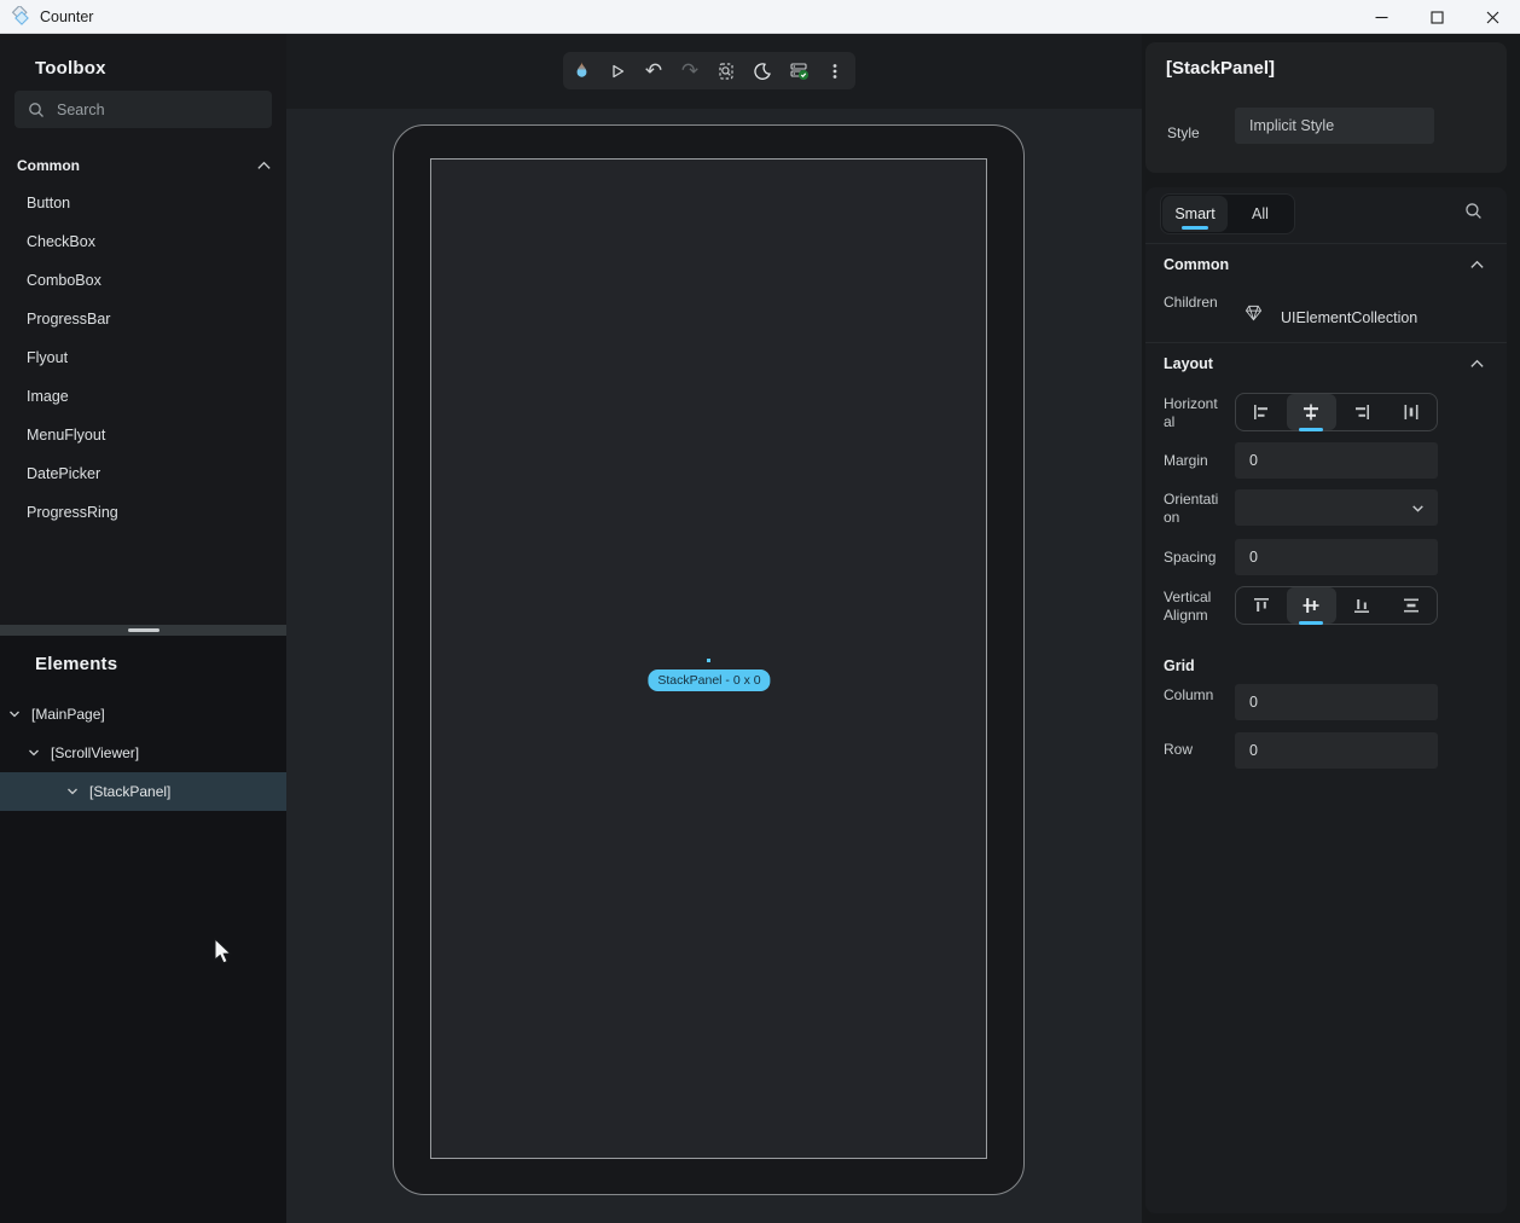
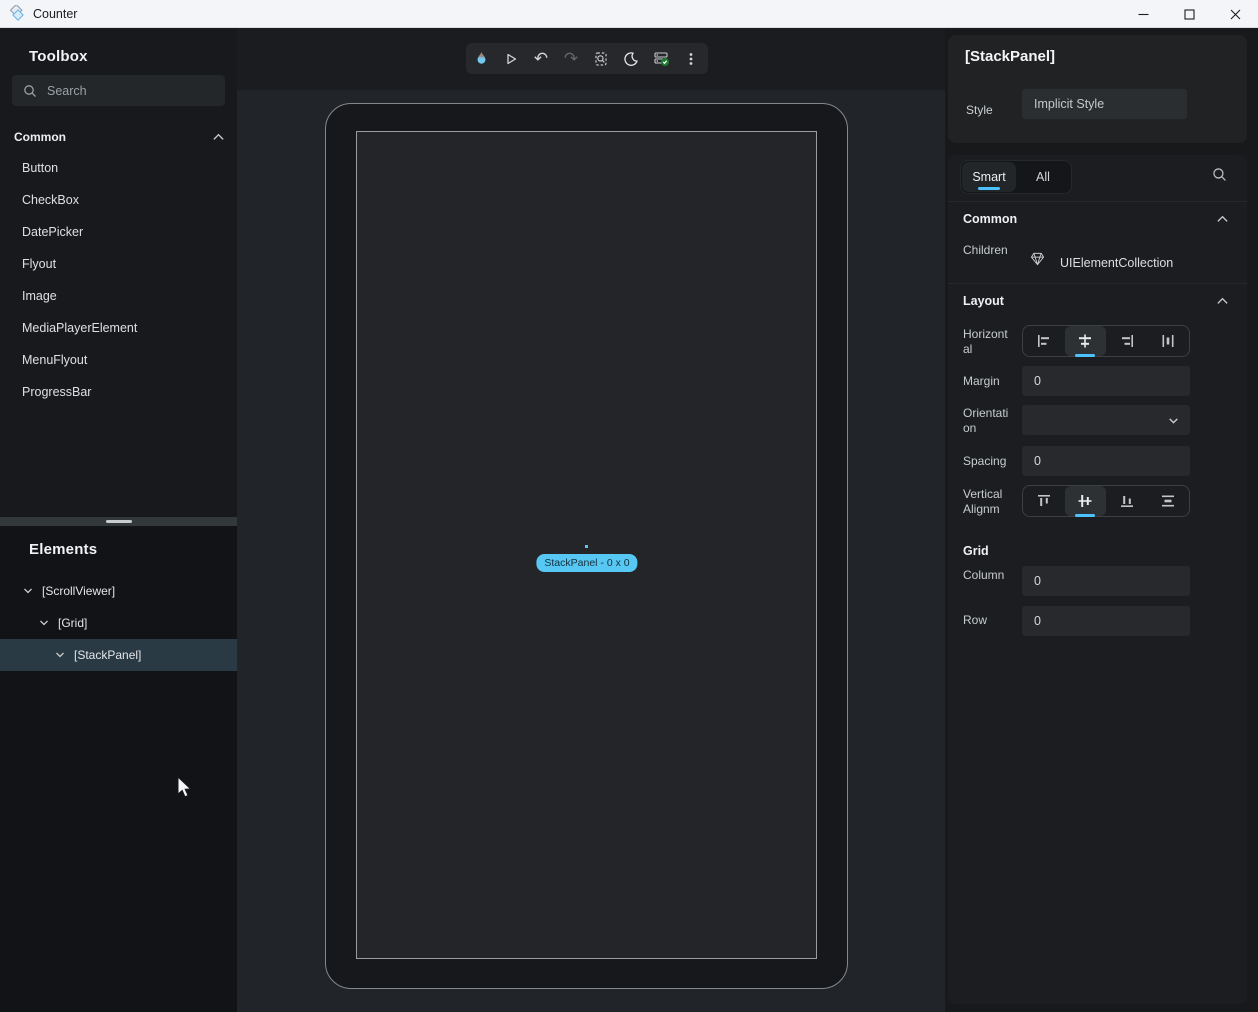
  Counter
  ↶
  ↷
  StackPanel - 0 x 0
  Toolbox
  Search
  Common
  Button
  CheckBox
- ComboBox
- ProgressBar
+ DatePicker
  Flyout
  Image
+ MediaPlayerElement
  MenuFlyout
- DatePicker
+ ProgressBar
- ProgressRing
  Elements
- [MainPage]
  [ScrollViewer]
+ [Grid]
  [StackPanel]
  [StackPanel]
  Style
  Implicit Style
  Smart
  All
  Common
  Children
  UIElementCollection
  Layout
  Horizontal
  Margin
  0
  Orientation
  Spacing
  0
  Vertical Alignm
  Grid
  Column
  0
  Row
  0
